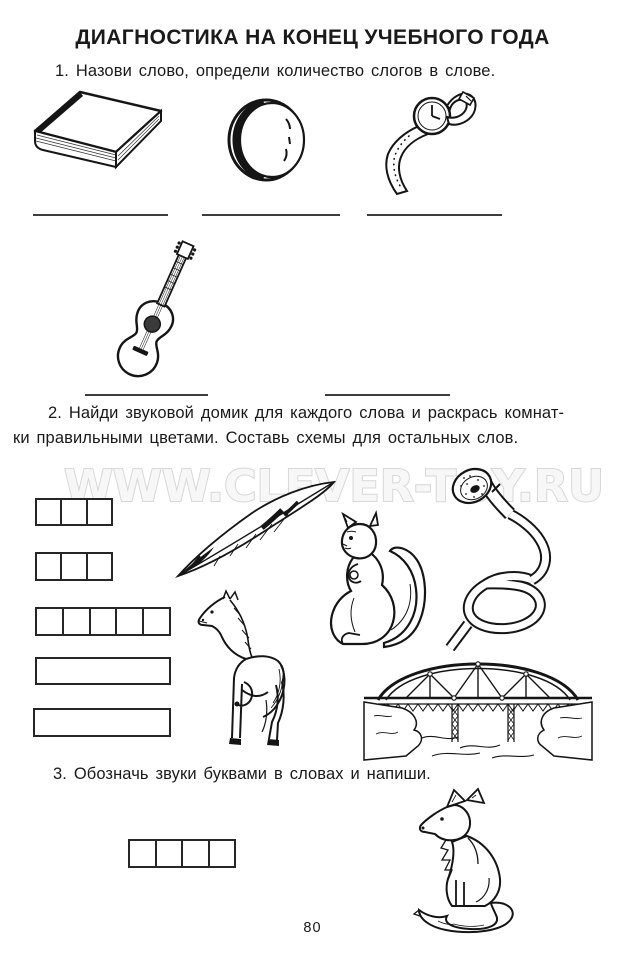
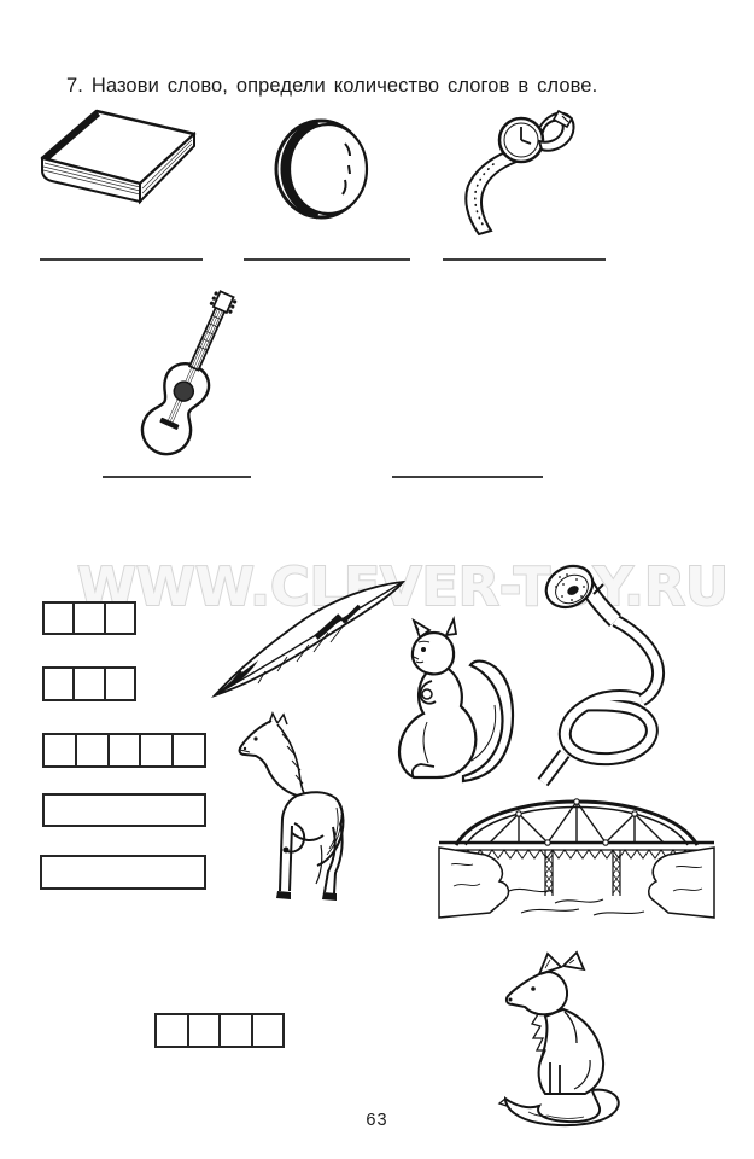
- ДИАГНОСТИКА НА КОНЕЦ УЧЕБНОГО ГОДА
- 1. Назови слово, определи количество слогов в слове.
+ 7. Назови слово, определи количество слогов в слове.
- 2. Найди звуковой домик для каждого слова и раскрась комнат-
- ки правильными цветами. Составь схемы для остальных слов.
  WWW.CLEVER-TY.RU
- 3. Обозначь звуки буквами в словах и напиши.
- 80
+ 63
